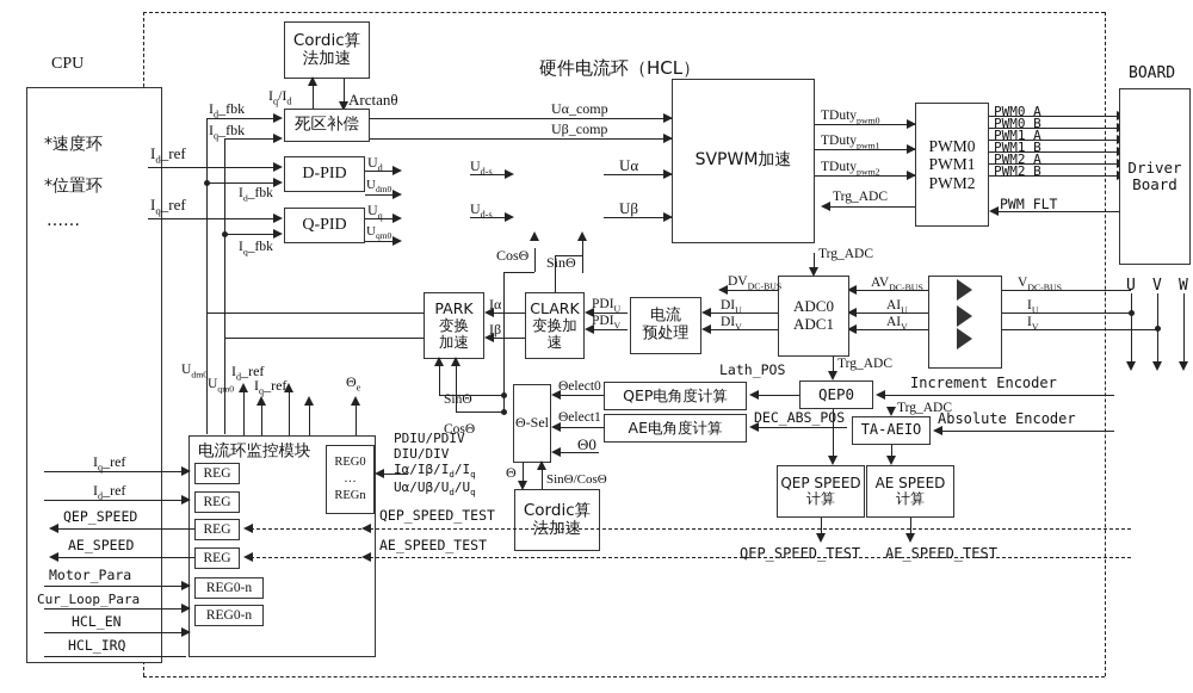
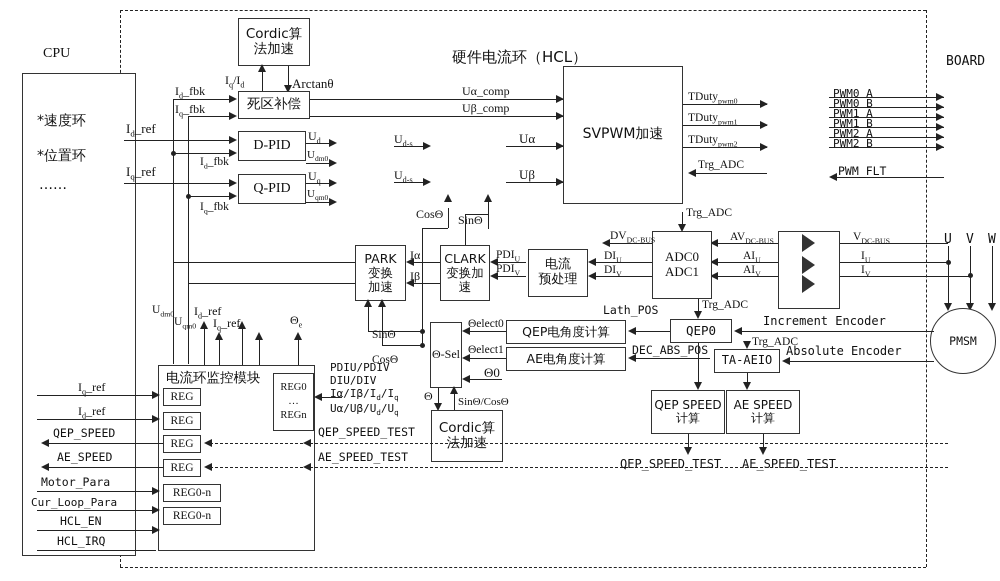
  硬件电流环（HCL）
  CPU
  *速度环
  *位置环
  ……
  Cordic算
  法加速
  Iq/Id
  Arctanθ
  死区补偿
  Id_fbk
  Iq_fbk
  Uα_comp
  Uβ_comp
  D-PID
  Q-PID
  Id_ref
  Iq_ref
  Id_fbk
  Iq_fbk
  Ud
  Udm0
  Uq
  Uqm0
  Ud-s
  Ud-s
  Uα
  Uβ
  CosΘ
  SinΘ
  SVPWM加速
  TDutypwm0
  TDutypwm1
  TDutypwm2
  Trg_ADC
- PWM0
- PWM1
- PWM2
  PWM0 A
  PWM0 B
  PWM1 A
  PWM1 B
  PWM2 A
  PWM2 B
  PWM_FLT
  BOARD
- Driver
- Board
  U
  V
  W
+ PMSM
  VDC-BUS
  IU
  IV
  AVDC-BUS
  AIU
  AIV
  ADC0
  ADC1
  Trg_ADC
  DVDC-BUS
  DIU
  DIV
  电流
  预处理
  PDIU
  PDIV
  CLARK
  变换加
  速
  Iα
  Iβ
  PARK
  变换
  加速
  SinΘ
  CosΘ
  Θ-Sel
  Θelect0
  Θelect1
  Θ0
  Θ
  SinΘ/CosΘ
  Cordic算
  法加速
  QEP电角度计算
  AE电角度计算
  Lath_POS
  DEC_ABS_POS
  QEP0
  Trg_ADC
  Increment Encoder
  TA-AEIO
  Trg_ADC
  Absolute Encoder
  QEP SPEED
  计算
  AE SPEED
  计算
  QEP_SPEED_TEST
  AE_SPEED_TEST
  电流环监控模块
  REG
  REG
  REG
  REG
  REG0-n
  REG0-n
  REG0
  …
  REGn
  Iq_ref
  Id_ref
  QEP_SPEED
  AE_SPEED
  Motor_Para
  Cur_Loop_Para
  HCL_EN
  HCL_IRQ
  Udm0
  Uqm0
  Id_ref
  Iq_ref
  Θe
  PDIU/PDIV
  DIU/DIV
  Iα/Iβ/Id/Iq
  Uα/Uβ/Ud/Uq
  QEP_SPEED_TEST
  AE_SPEED_TEST
